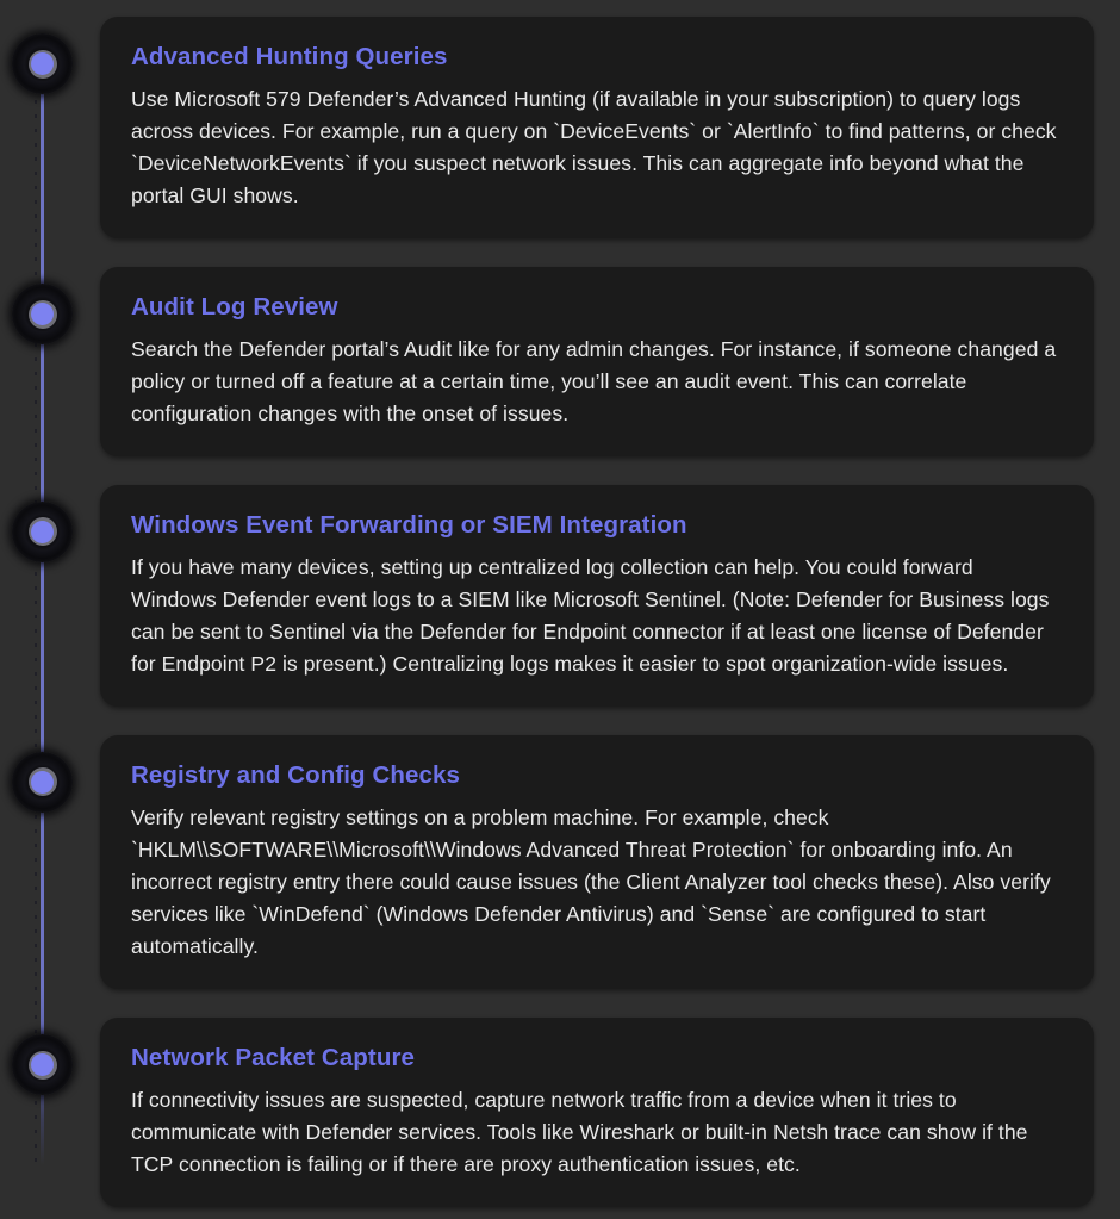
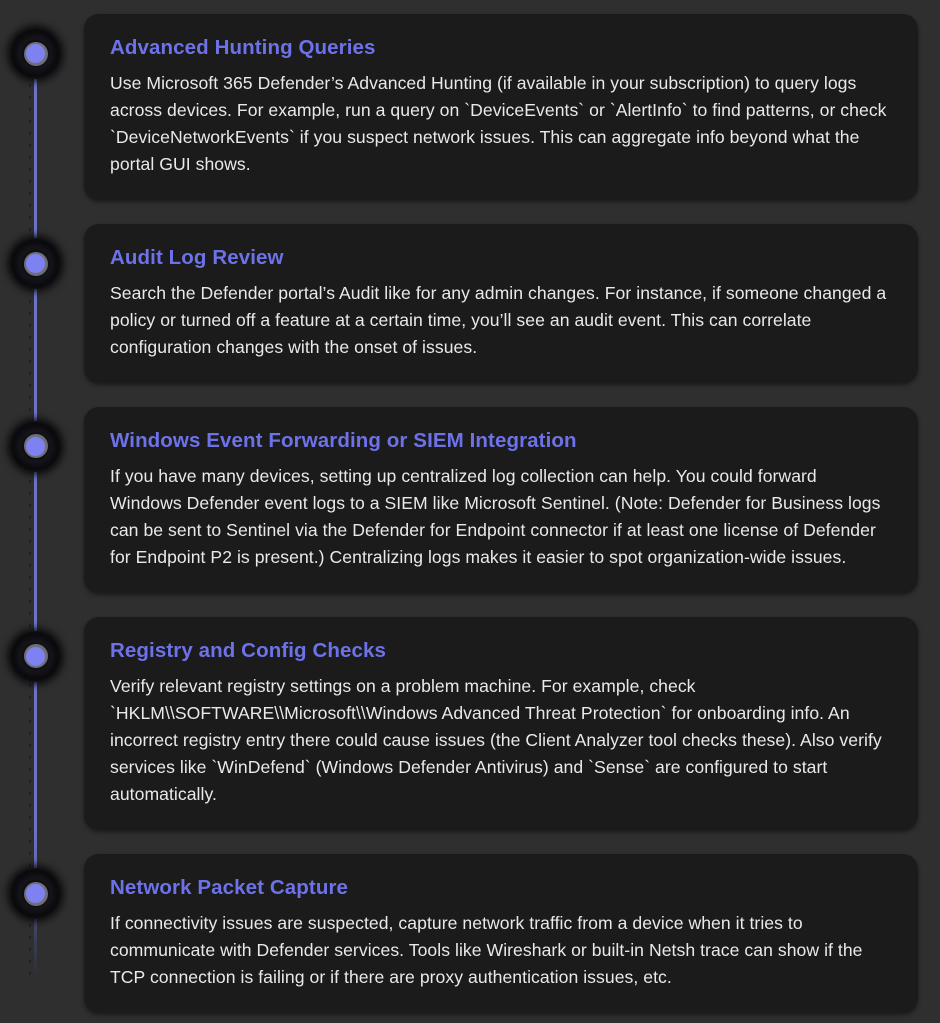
  Advanced Hunting Queries
- Use Microsoft 579 Defender’s Advanced Hunting (if available in your subscription) to query logs across devices. For example, run a query on `DeviceEvents` or `AlertInfo` to find patterns, or check `DeviceNetworkEvents` if you suspect network issues. This can aggregate info beyond what the portal GUI shows.
+ Use Microsoft 365 Defender’s Advanced Hunting (if available in your subscription) to query logs across devices. For example, run a query on `DeviceEvents` or `AlertInfo` to find patterns, or check `DeviceNetworkEvents` if you suspect network issues. This can aggregate info beyond what the portal GUI shows.
  Audit Log Review
  Search the Defender portal’s Audit like for any admin changes. For instance, if someone changed a policy or turned off a feature at a certain time, you’ll see an audit event. This can correlate configuration changes with the onset of issues.
  Windows Event Forwarding or SIEM Integration
  If you have many devices, setting up centralized log collection can help. You could forward Windows Defender event logs to a SIEM like Microsoft Sentinel. (Note: Defender for Business logs can be sent to Sentinel via the Defender for Endpoint connector if at least one license of Defender for Endpoint P2 is present.) Centralizing logs makes it easier to spot organization-wide issues.
  Registry and Config Checks
  Verify relevant registry settings on a problem machine. For example, check `HKLM\\SOFTWARE\\Microsoft\\Windows Advanced Threat Protection` for onboarding info. An incorrect registry entry there could cause issues (the Client Analyzer tool checks these). Also verify services like `WinDefend` (Windows Defender Antivirus) and `Sense` are configured to start automatically.
  Network Packet Capture
  If connectivity issues are suspected, capture network traffic from a device when it tries to communicate with Defender services. Tools like Wireshark or built-in Netsh trace can show if the TCP connection is failing or if there are proxy authentication issues, etc.
